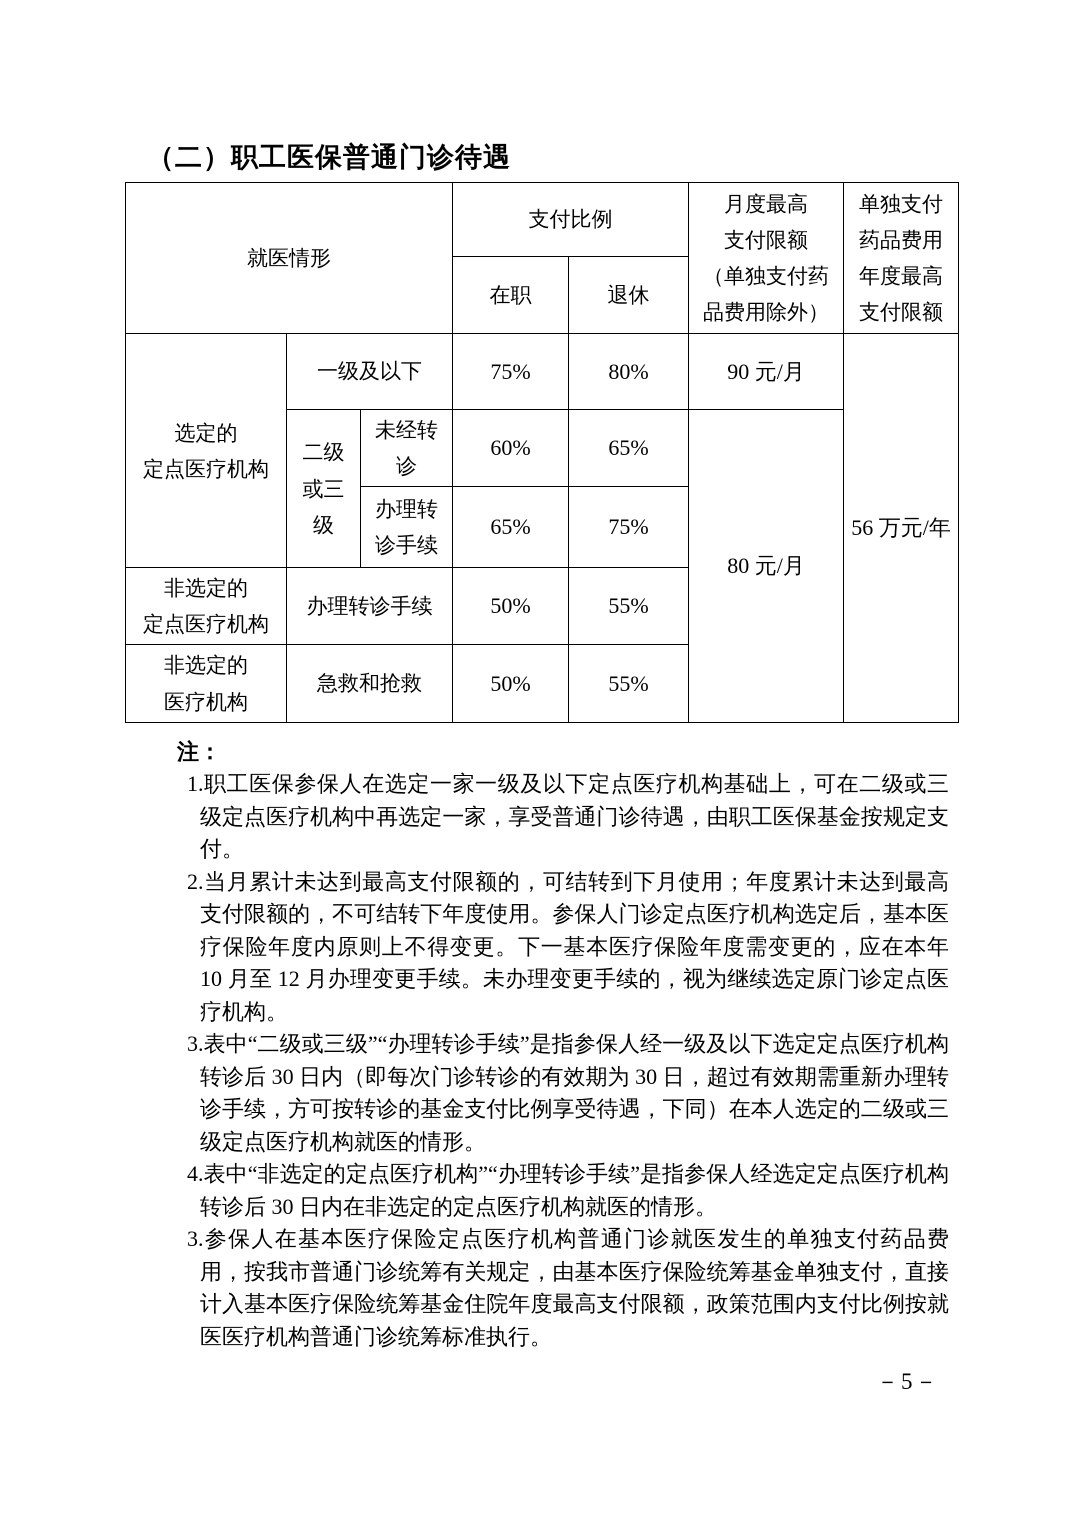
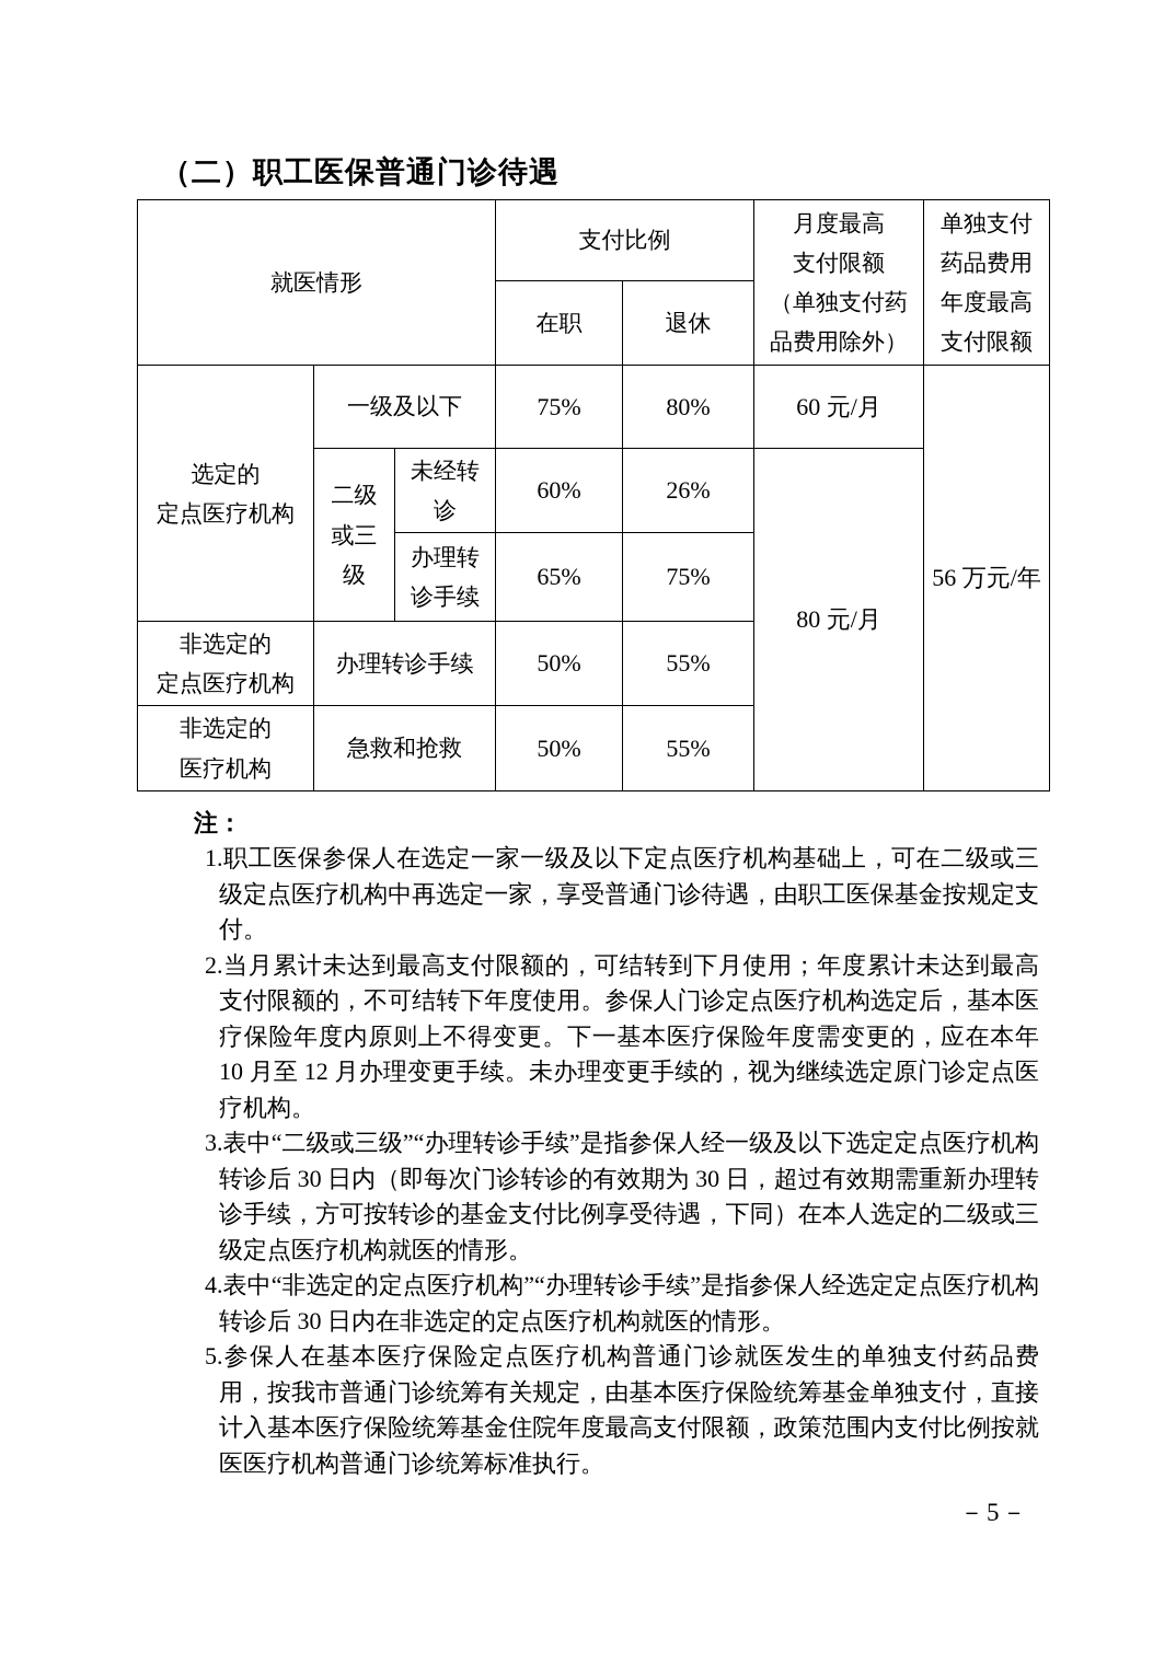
  （二）职工医保普通门诊待遇
  就医情形	支付比例	月度最高 支付限额 （单独支付药 品费用除外）	单独支付 药品费用 年度最高 支付限额
  在职	退休
- 选定的 定点医疗机构	一级及以下	75%	80%	90 元/月	56 万元/年
+ 选定的 定点医疗机构	一级及以下	75%	80%	60 元/月	56 万元/年
- 二级 或三 级	未经转 诊	60%	65%	80 元/月
+ 二级 或三 级	未经转 诊	60%	26%	80 元/月
  办理转 诊手续	65%	75%
  非选定的 定点医疗机构	办理转诊手续	50%	55%
  非选定的 医疗机构	急救和抢救	50%	55%
  注：
  1.职工医保参保人在选定一家一级及以下定点医疗机构基础上，可在二级或三级定点医疗机构中再选定一家，享受普通门诊待遇，由职工医保基金按规定支付。
  2.当月累计未达到最高支付限额的，可结转到下月使用；年度累计未达到最高支付限额的，不可结转下年度使用。参保人门诊定点医疗机构选定后，基本医疗保险年度内原则上不得变更。下一基本医疗保险年度需变更的，应在本年 10 月至 12 月办理变更手续。未办理变更手续的，视为继续选定原门诊定点医疗机构。
  3.表中“二级或三级”“办理转诊手续”是指参保人经一级及以下选定定点医疗机构转诊后 30 日内（即每次门诊转诊的有效期为 30 日，超过有效期需重新办理转诊手续，方可按转诊的基金支付比例享受待遇，下同）在本人选定的二级或三级定点医疗机构就医的情形。
  4.表中“非选定的定点医疗机构”“办理转诊手续”是指参保人经选定定点医疗机构转诊后 30 日内在非选定的定点医疗机构就医的情形。
- 3.参保人在基本医疗保险定点医疗机构普通门诊就医发生的单独支付药品费用，按我市普通门诊统筹有关规定，由基本医疗保险统筹基金单独支付，直接计入基本医疗保险统筹基金住院年度最高支付限额，政策范围内支付比例按就医医疗机构普通门诊统筹标准执行。
+ 5.参保人在基本医疗保险定点医疗机构普通门诊就医发生的单独支付药品费用，按我市普通门诊统筹有关规定，由基本医疗保险统筹基金单独支付，直接计入基本医疗保险统筹基金住院年度最高支付限额，政策范围内支付比例按就医医疗机构普通门诊统筹标准执行。
  －5－
